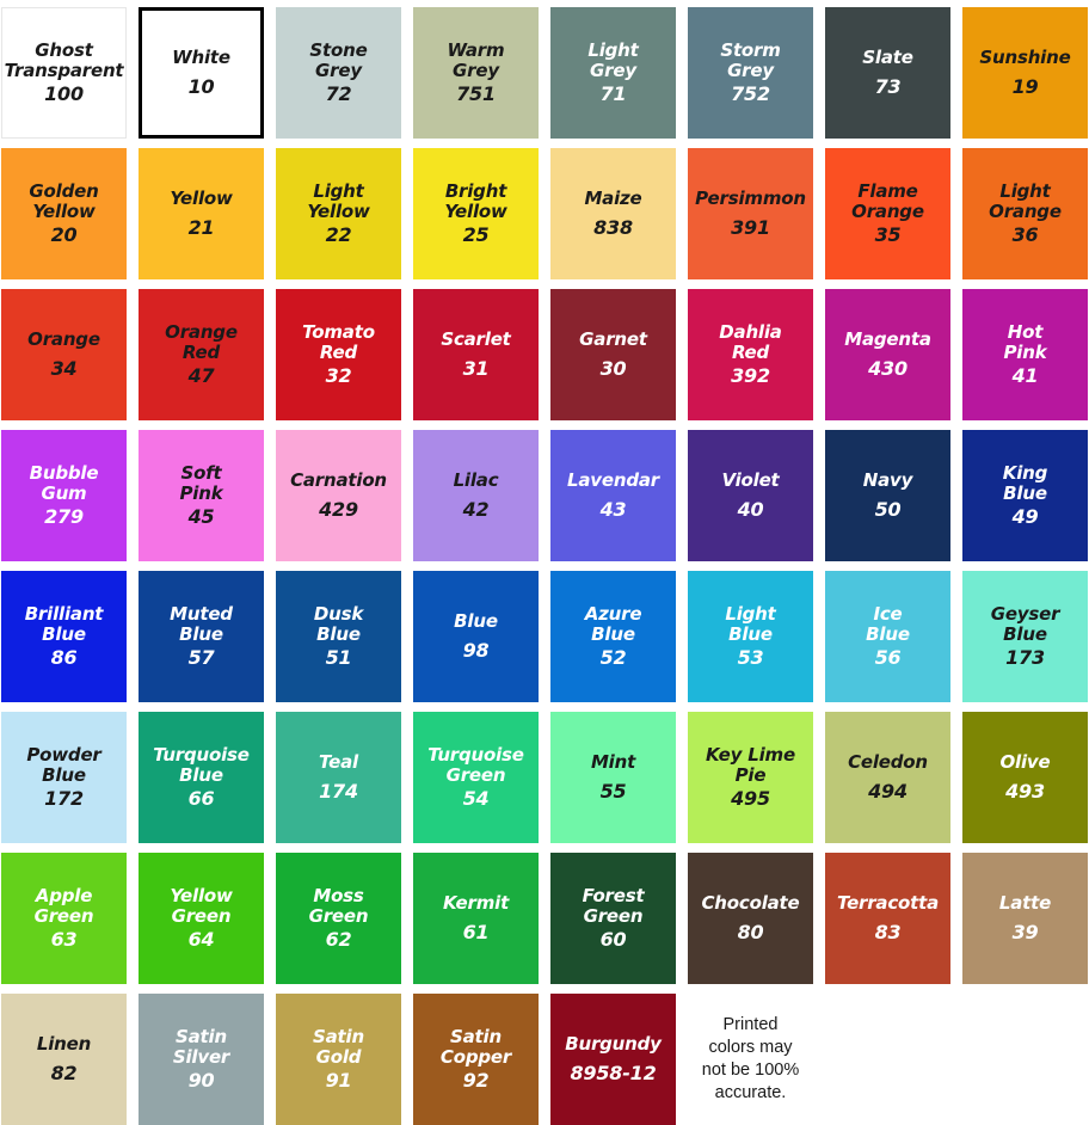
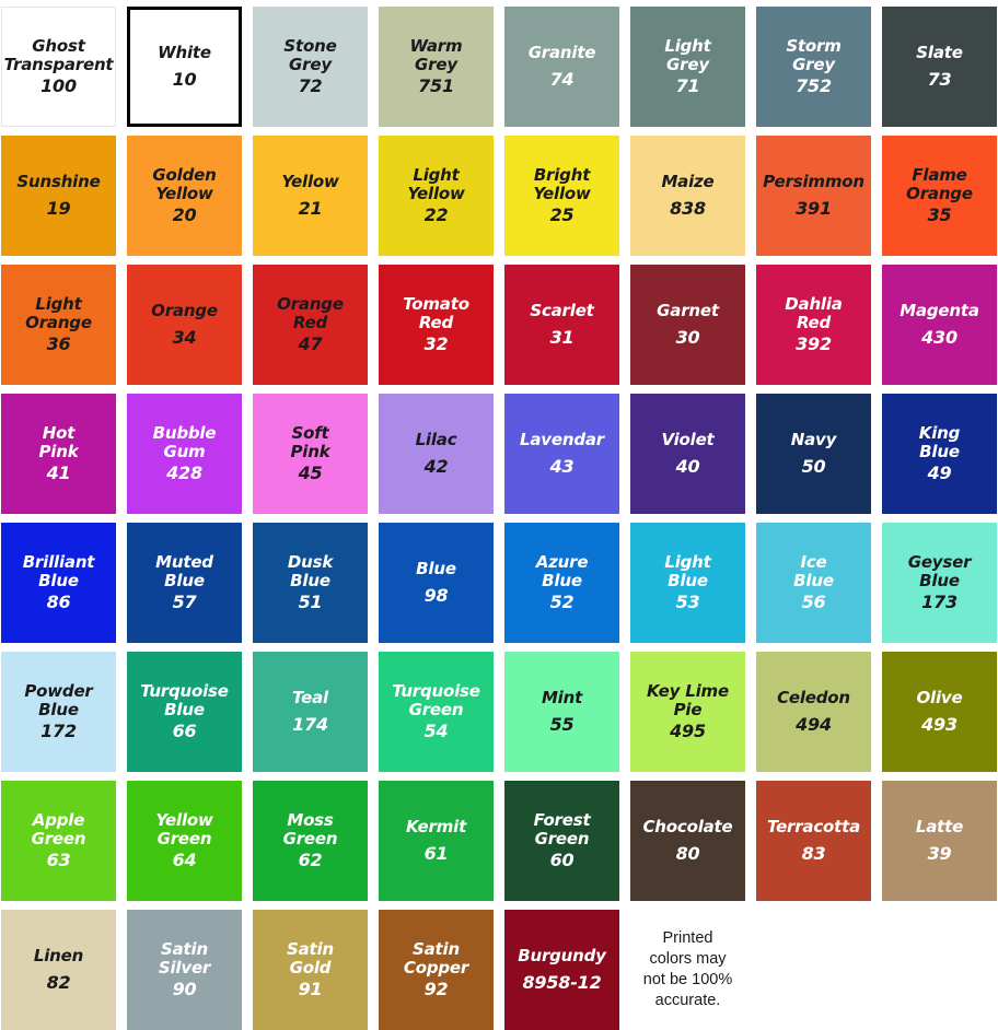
  Ghost
  Transparent
  100
  White
  10
  Stone
  Grey
  72
  Warm
  Grey
  751
+ Granite
+ 74
  Light
  Grey
  71
  Storm
  Grey
  752
  Slate
  73
  Sunshine
  19
  Golden
  Yellow
  20
  Yellow
  21
  Light
  Yellow
  22
  Bright
  Yellow
  25
  Maize
  838
  Persimmon
  391
  Flame
  Orange
  35
  Light
  Orange
  36
  Orange
  34
  Orange
  Red
  47
  Tomato
  Red
  32
  Scarlet
  31
  Garnet
  30
  Dahlia
  Red
  392
  Magenta
  430
  Hot
  Pink
  41
  Bubble
  Gum
- 279
+ 428
  Soft
  Pink
  45
- Carnation
- 429
  Lilac
  42
  Lavendar
  43
  Violet
  40
  Navy
  50
  King
  Blue
  49
  Brilliant
  Blue
  86
  Muted
  Blue
  57
  Dusk
  Blue
  51
  Blue
  98
  Azure
  Blue
  52
  Light
  Blue
  53
  Ice
  Blue
  56
  Geyser
  Blue
  173
  Powder
  Blue
  172
  Turquoise
  Blue
  66
  Teal
  174
  Turquoise
  Green
  54
  Mint
  55
  Key Lime
  Pie
  495
  Celedon
  494
  Olive
  493
  Apple
  Green
  63
  Yellow
  Green
  64
  Moss
  Green
  62
  Kermit
  61
  Forest
  Green
  60
  Chocolate
  80
  Terracotta
  83
  Latte
  39
  Linen
  82
  Satin
  Silver
  90
  Satin
  Gold
  91
  Satin
  Copper
  92
  Burgundy
  8958-12
  Printed
  colors may
  not be 100%
  accurate.
